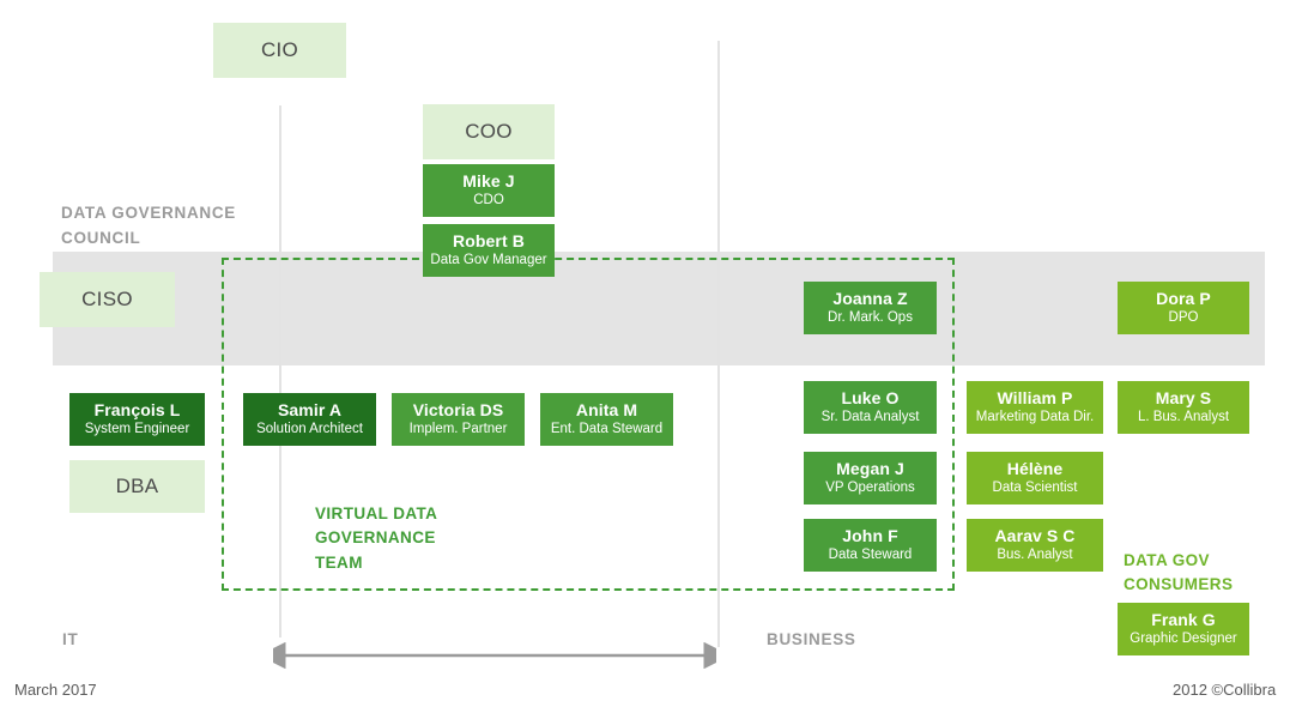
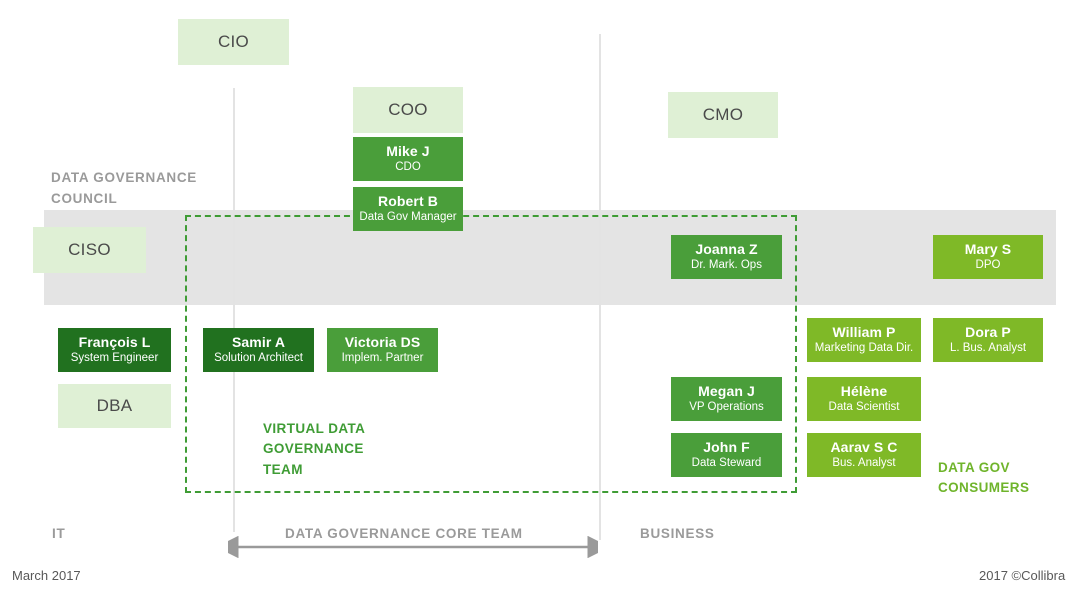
  CIO
  COO
+ CMO
  CISO
  DBA
  Mike J
  CDO
  Robert B
  Data Gov Manager
  Joanna Z
  Dr. Mark. Ops
- Dora P
+ Mary S
  DPO
  François L
  System Engineer
  Samir A
  Solution Architect
  Victoria DS
  Implem. Partner
- Anita M
- Ent. Data Steward
- Luke O
- Sr. Data Analyst
  Megan J
  VP Operations
  John F
  Data Steward
  William P
  Marketing Data Dir.
- Mary S
+ Dora P
  L. Bus. Analyst
  Hélène
  Data Scientist
  Aarav S C
  Bus. Analyst
- Frank G
- Graphic Designer
  DATA GOVERNANCE
  COUNCIL
  VIRTUAL DATA
  GOVERNANCE
  TEAM
  DATA GOV
  CONSUMERS
  IT
  BUSINESS
+ DATA GOVERNANCE CORE TEAM
  March 2017
- 2012 ©Collibra
+ 2017 ©Collibra
